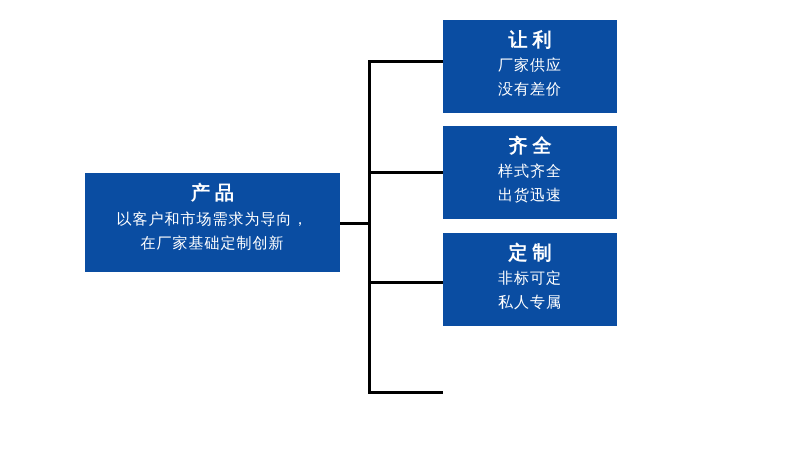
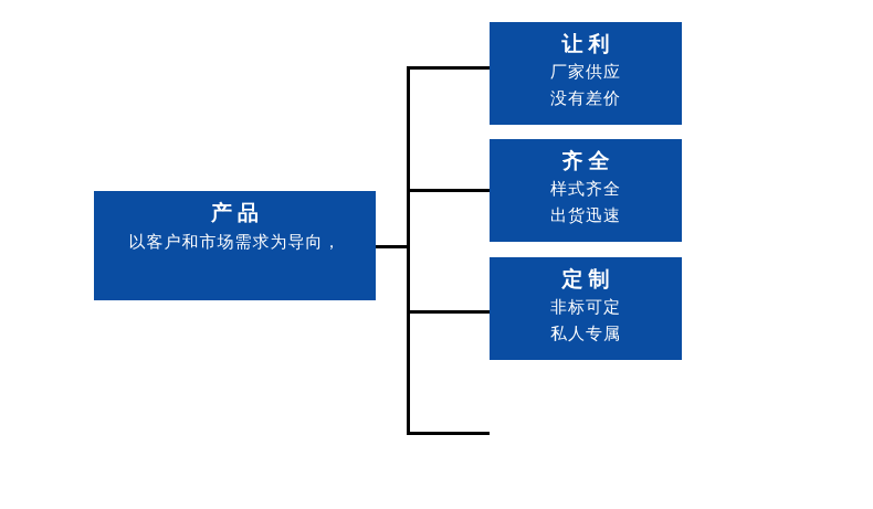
  产品
  以客户和市场需求为导向，
- 在厂家基础定制创新
  让利
  厂家供应
  没有差价
  齐全
  样式齐全
  出货迅速
  定制
  非标可定
  私人专属
